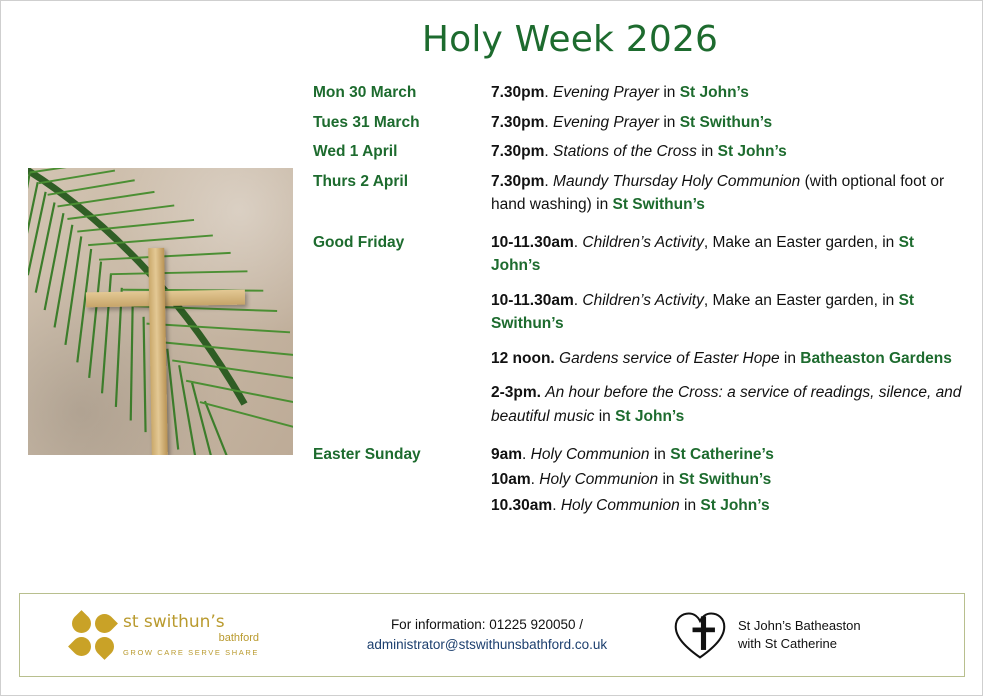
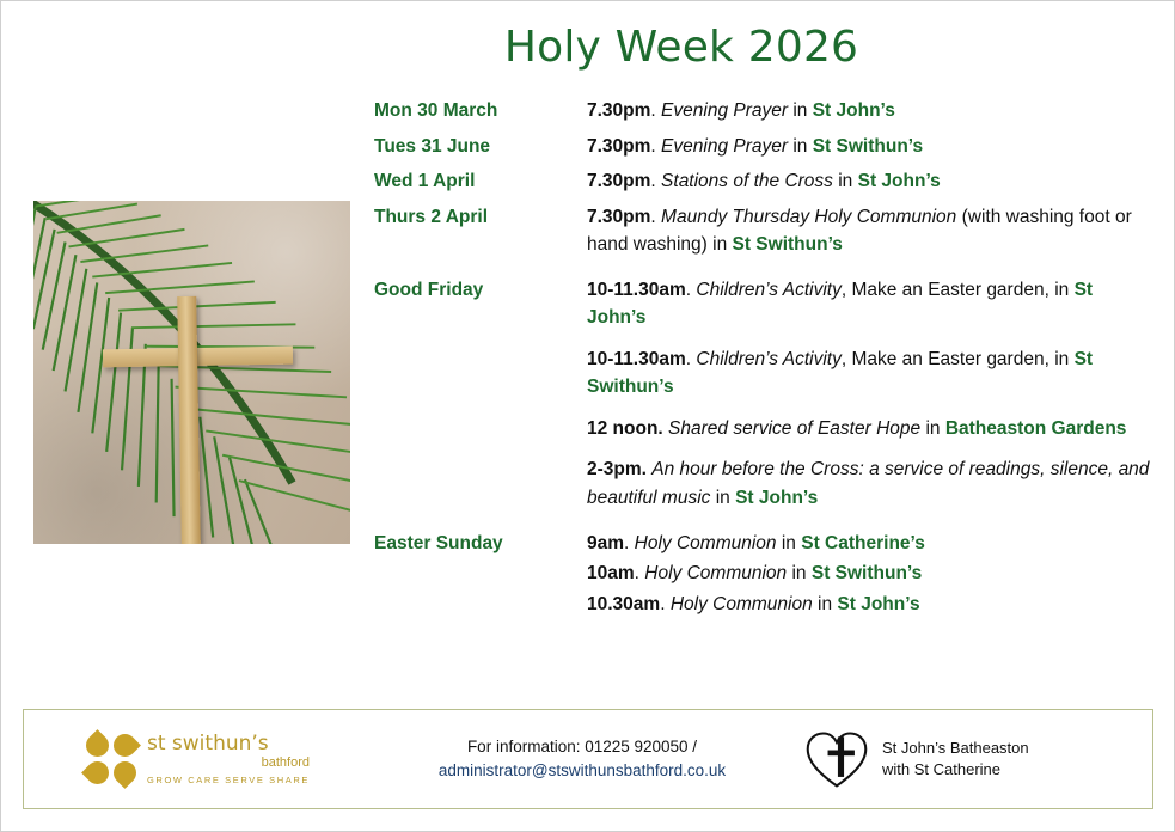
  Holy Week 2026
  Mon 30 March
  7.30pm. Evening Prayer in St John’s
- Tues 31 March
+ Tues 31 June
  7.30pm. Evening Prayer in St Swithun’s
  Wed 1 April
  7.30pm. Stations of the Cross in St John’s
  Thurs 2 April
- 7.30pm. Maundy Thursday Holy Communion (with optional foot or hand washing) in St Swithun’s
+ 7.30pm. Maundy Thursday Holy Communion (with washing foot or hand washing) in St Swithun’s
  Good Friday
  10-11.30am. Children’s Activity, Make an Easter garden, in St John’s
  10-11.30am. Children’s Activity, Make an Easter garden, in St Swithun’s
- 12 noon. Gardens service of Easter Hope in Batheaston Gardens
+ 12 noon. Shared service of Easter Hope in Batheaston Gardens
  2-3pm. An hour before the Cross: a service of readings, silence, and beautiful music in St John’s
  Easter Sunday
  9am. Holy Communion in St Catherine’s
  10am. Holy Communion in St Swithun’s
  10.30am. Holy Communion in St John’s
  st swithun’s
  bathford
  GROW CARE SERVE SHARE
  For information: 01225 920050 /
  administrator@stswithunsbathford.co.uk
  St John’s Batheaston
  with St Catherine
